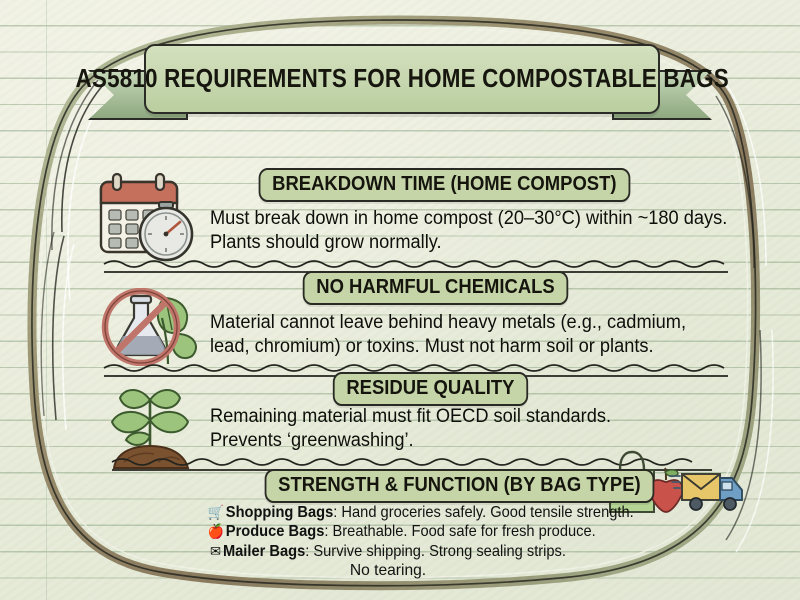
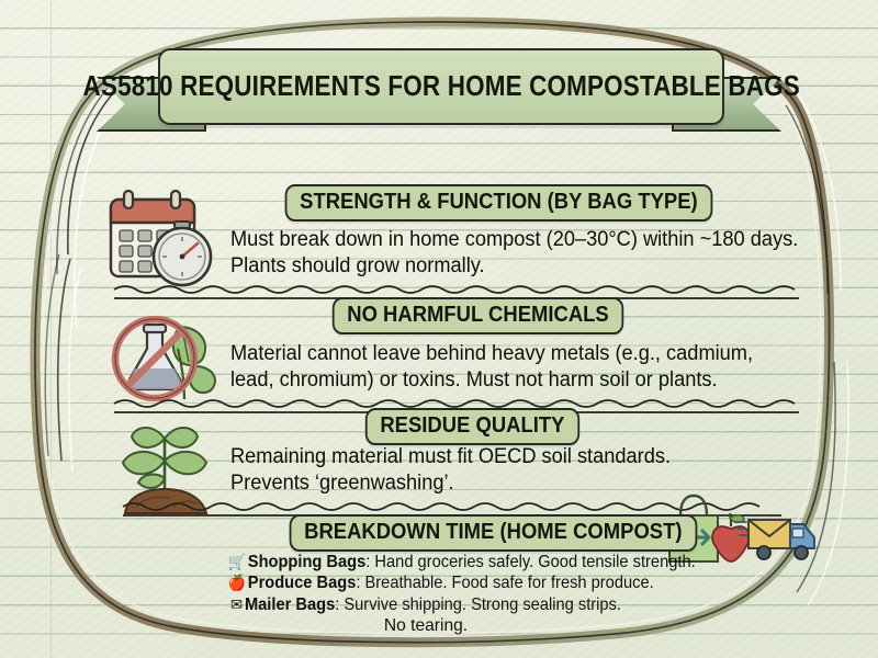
  AS5810 REQUIREMENTS FOR HOME COMPOSTABLE BAGS
- BREAKDOWN TIME (HOME COMPOST)
+ STRENGTH & FUNCTION (BY BAG TYPE)
  Must break down in home compost (20–30°C) within ~180 days.
  Plants should grow normally.
  NO HARMFUL CHEMICALS
  Material cannot leave behind heavy metals (e.g., cadmium,
  lead, chromium) or toxins. Must not harm soil or plants.
  RESIDUE QUALITY
  Remaining material must fit OECD soil standards.
  Prevents ‘greenwashing’.
- STRENGTH & FUNCTION (BY BAG TYPE)
+ BREAKDOWN TIME (HOME COMPOST)
  🛒Shopping Bags: Hand groceries safely. Good tensile strength.
  🍎Produce Bags: Breathable. Food safe for fresh produce.
  ✉Mailer Bags: Survive shipping. Strong sealing strips.
  No tearing.
